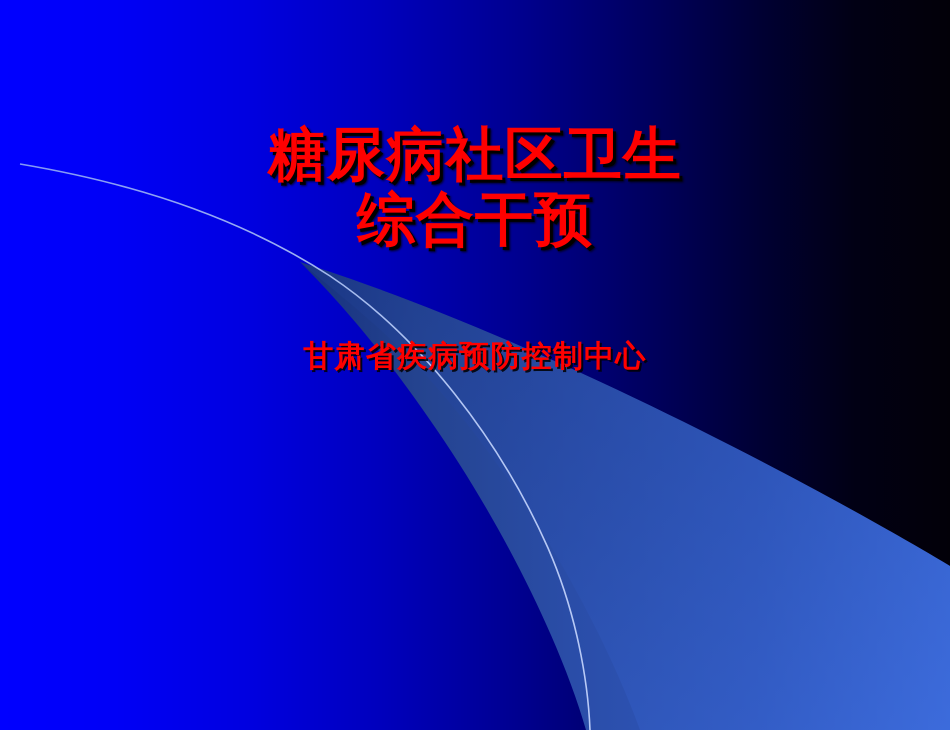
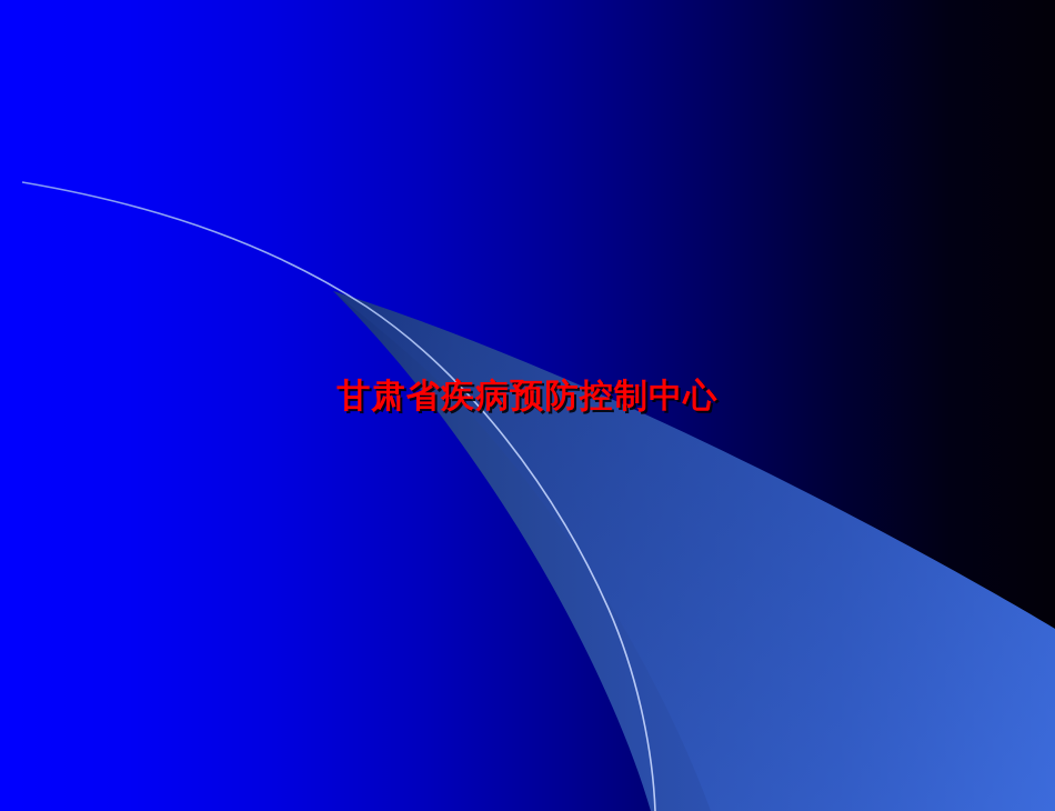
- 糖尿病社区卫生
- 综合干预
  甘肃省疾病预防控制中心
